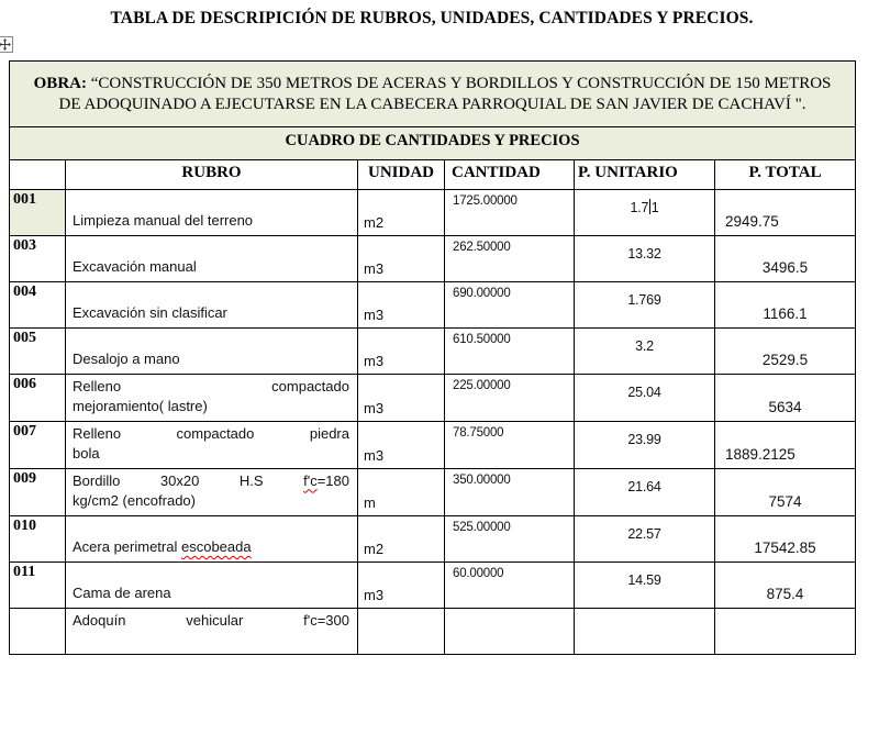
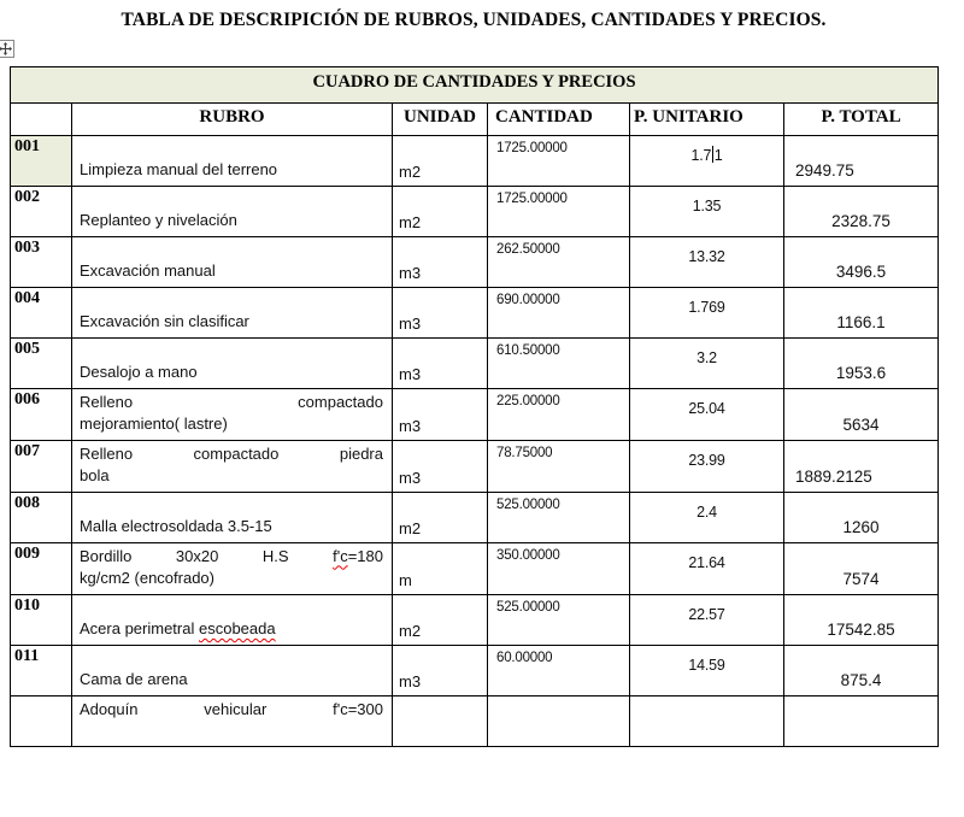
  TABLA DE DESCRIPICIÓN DE RUBROS, UNIDADES, CANTIDADES Y PRECIOS.
- OBRA: “CONSTRUCCIÓN DE 350 METROS DE ACERAS Y BORDILLOS Y CONSTRUCCIÓN DE 150 METROS DE ADOQUINADO A EJECUTARSE EN LA CABECERA PARROQUIAL DE SAN JAVIER DE CACHAVÍ ".
  CUADRO DE CANTIDADES Y PRECIOS
  	RUBRO	UNIDAD	CANTIDAD	P. UNITARIO	P. TOTAL
  001	Limpieza manual del terreno	m2	1725.00000	1.7 1	2949.75
+ 002	Replanteo y nivelación	m2	1725.00000	1.35	2328.75
  003	Excavación manual	m3	262.50000	13.32	3496.5
  004	Excavación sin clasificar	m3	690.00000	1.769	1166.1
- 005	Desalojo a mano	m3	610.50000	3.2	2529.5
+ 005	Desalojo a mano	m3	610.50000	3.2	1953.6
  006	Relleno compactado mejoramiento( lastre)	m3	225.00000	25.04	5634
  007	Relleno compactado piedra bola	m3	78.75000	23.99	1889.2125
+ 008	Malla electrosoldada 3.5-15	m2	525.00000	2.4	1260
  009	Bordillo 30x20 H.S f'c=180 kg/cm2 (encofrado)	m	350.00000	21.64	7574
  010	Acera perimetral escobeada	m2	525.00000	22.57	17542.85
  011	Cama de arena	m3	60.00000	14.59	875.4
  	Adoquín vehicular f'c=300
